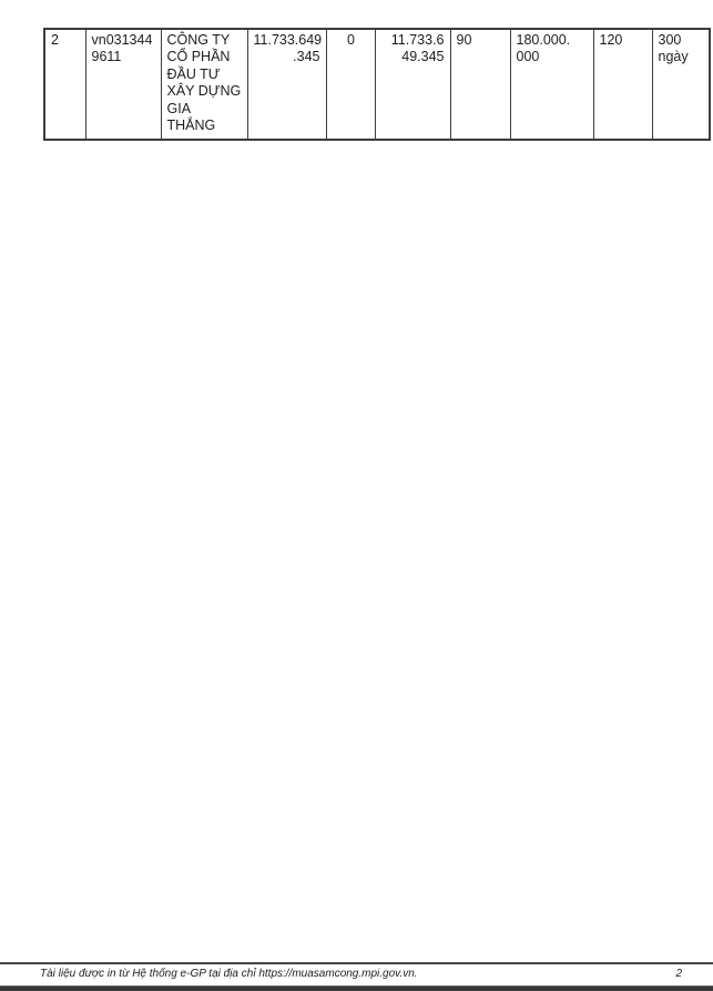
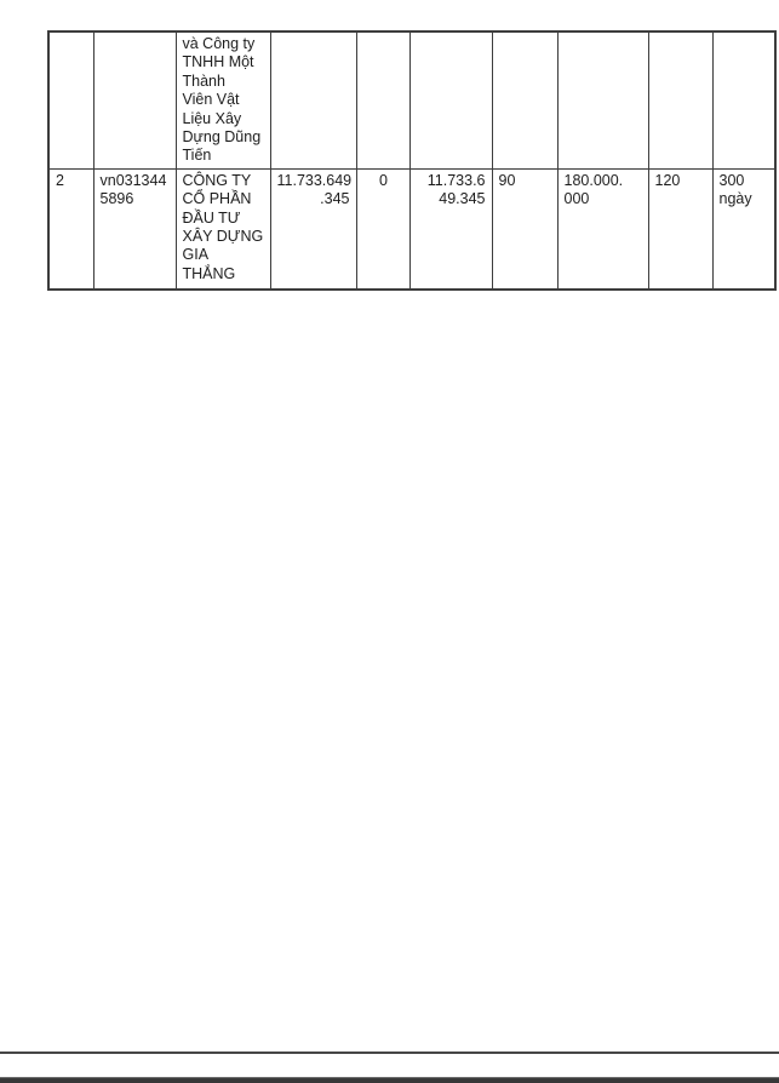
+ 		và Công ty TNHH Một Thành Viên Vật Liệu Xây Dựng Dũng Tiến
- 2	vn031344 9611	CÔNG TY CỔ PHẦN ĐẦU TƯ XÂY DỰNG GIA THẮNG	11.733.649 .345	0	11.733.6 49.345	90	180.000. 000	120	300 ngày
+ 2	vn031344 5896	CÔNG TY CỔ PHẦN ĐẦU TƯ XÂY DỰNG GIA THẮNG	11.733.649 .345	0	11.733.6 49.345	90	180.000. 000	120	300 ngày
- Tài liệu được in từ Hệ thống e-GP tại địa chỉ https://muasamcong.mpi.gov.vn.
- 2
